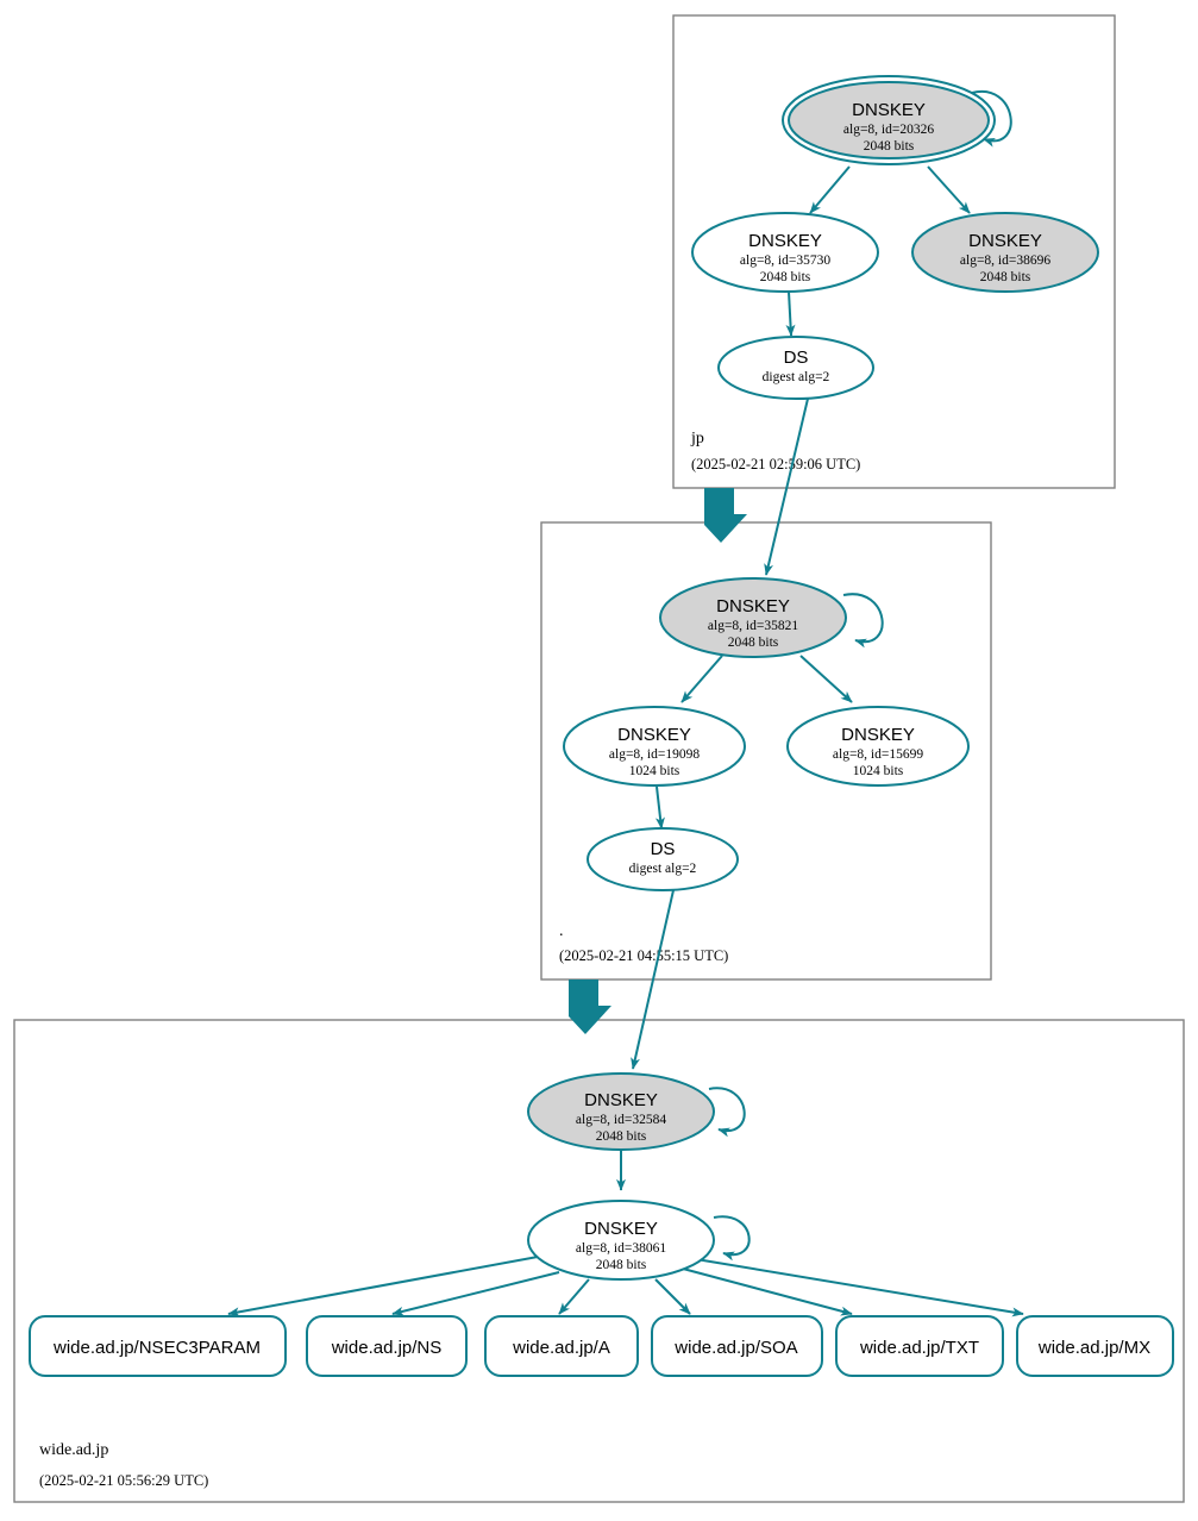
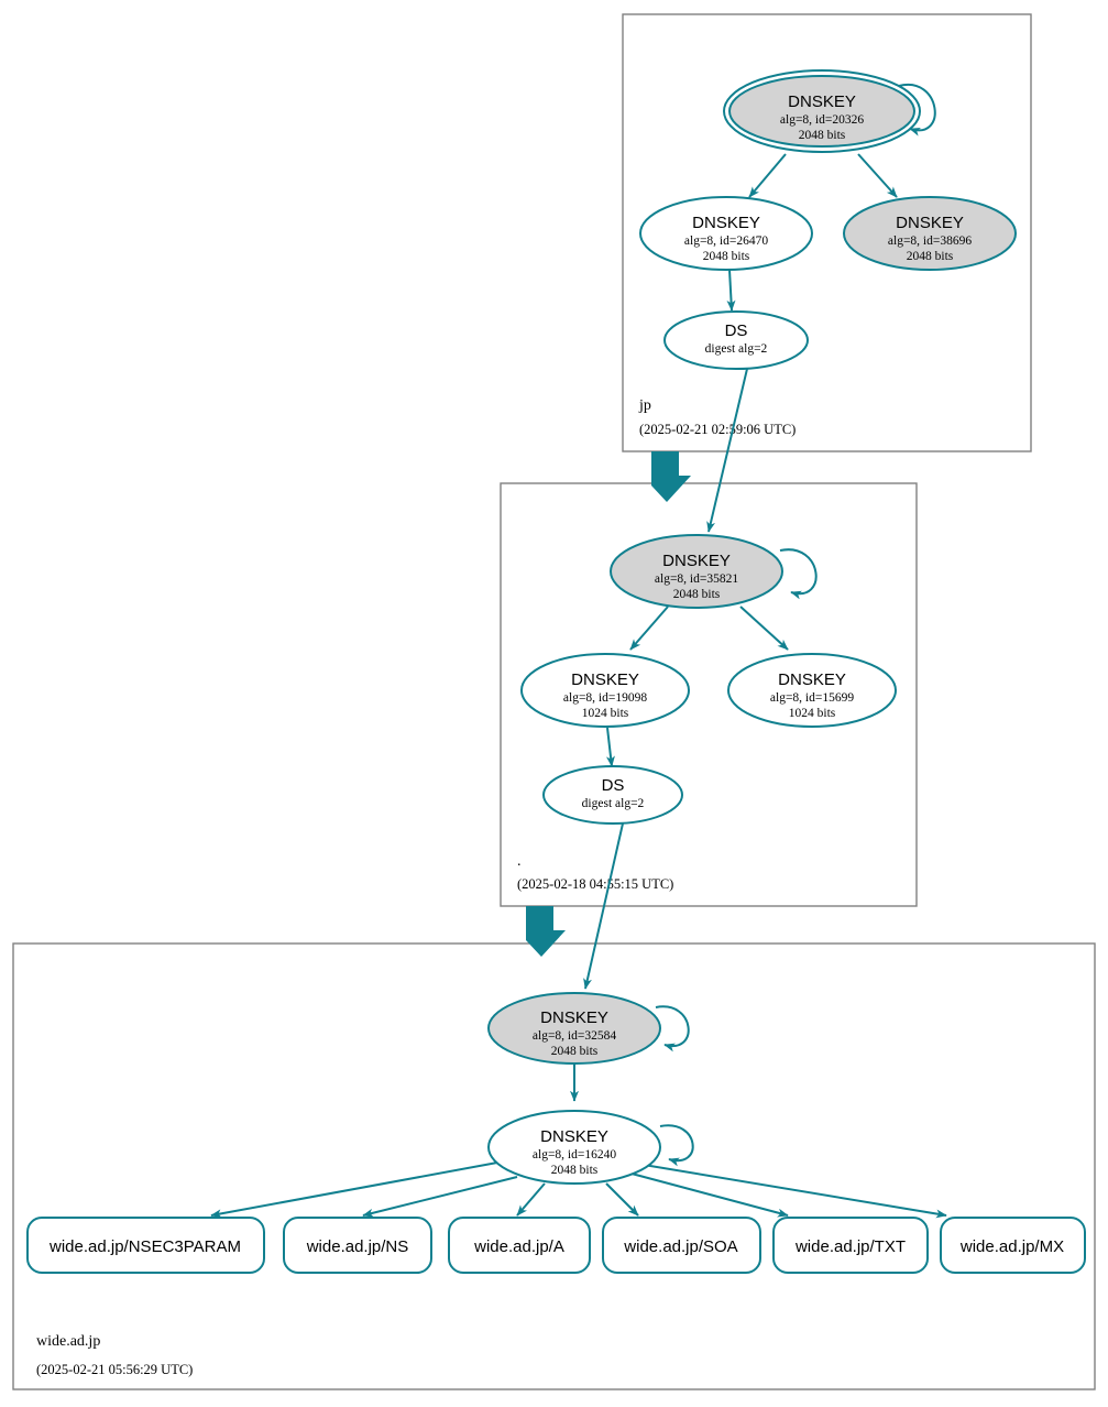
  DNSKEY
  alg=8, id=20326
  2048 bits
  DNSKEY
- alg=8, id=35730
+ alg=8, id=26470
  2048 bits
  DNSKEY
  alg=8, id=38696
  2048 bits
  DS
  digest alg=2
  jp
  (2025-02-21 02:9:06 UTC)
  DNSKEY
  alg=8, id=35821
  2048 bits
  DNSKEY
  alg=8, id=19098
  1024 bits
  DNSKEY
  alg=8, id=15699
  1024 bits
  DS
  digest alg=2
  .
- (2025-02-21 04:55:15 UTC)
+ (2025-02-18 04:55:15 UTC)
  DNSKEY
  alg=8, id=32584
  2048 bits
  DNSKEY
- alg=8, id=38061
+ alg=8, id=16240
  2048 bits
  wide.ad.jp/NSEC3PARAM
  wide.ad.jp/NS
  wide.ad.jp/A
  wide.ad.jp/SOA
  wide.ad.jp/TXT
  wide.ad.jp/MX
  wide.ad.jp
  (2025-02-21 05:56:29 UTC)
